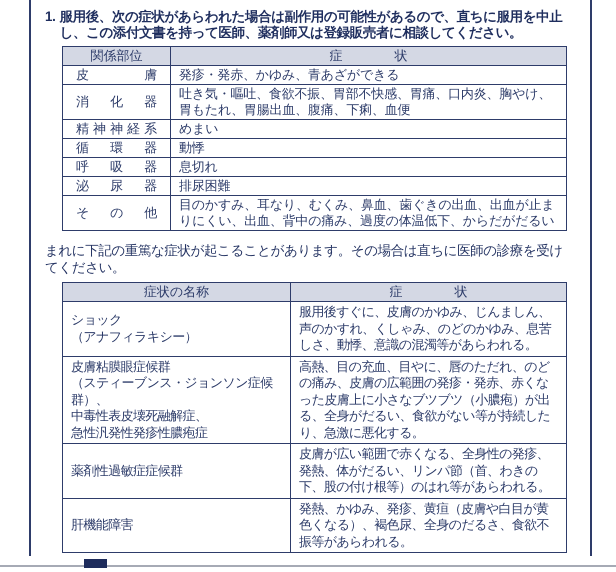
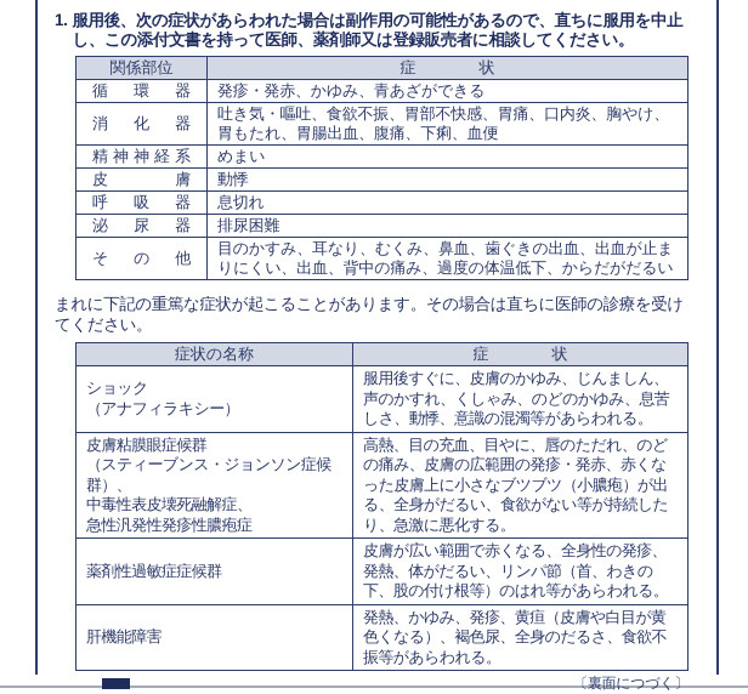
  1.
  服用後、次の症状があらわれた場合は副作用の可能性があるので、直ちに服用を中止し、この添付文書を持って医師、薬剤師又は登録販売者に相談してください。
  関係部位	症 状
- 皮膚	発疹・発赤、かゆみ、青あざができる
+ 循環器	発疹・発赤、かゆみ、青あざができる
  消化器	吐き気・嘔吐、食欲不振、胃部不快感、胃痛、口内炎、胸やけ、胃もたれ、胃腸出血、腹痛、下痢、血便
  精神神経系	めまい
- 循環器	動悸
+ 皮膚	動悸
  呼吸器	息切れ
  泌尿器	排尿困難
  その他	目のかすみ、耳なり、むくみ、鼻血、歯ぐきの出血、出血が止まりにくい、出血、背中の痛み、過度の体温低下、からだがだるい
  まれに下記の重篤な症状が起こることがあります。その場合は直ちに医師の診療を受けてください。
  症状の名称	症 状
  ショック （アナフィラキシー）	服用後すぐに、皮膚のかゆみ、じんましん、声のかすれ、くしゃみ、のどのかゆみ、息苦しさ、動悸、意識の混濁等があらわれる。
  皮膚粘膜眼症候群 （スティーブンス・ジョンソン症候群）、 中毒性表皮壊死融解症、 急性汎発性発疹性膿疱症	高熱、目の充血、目やに、唇のただれ、のどの痛み、皮膚の広範囲の発疹・発赤、赤くなった皮膚上に小さなブツブツ（小膿疱）が出る、全身がだるい、食欲がない等が持続したり、急激に悪化する。
  薬剤性過敏症症候群	皮膚が広い範囲で赤くなる、全身性の発疹、発熱、体がだるい、リンパ節（首、わきの下、股の付け根等）のはれ等があらわれる。
  肝機能障害	発熱、かゆみ、発疹、黄疸（皮膚や白目が黄色くなる）、褐色尿、全身のだるさ、食欲不振等があらわれる。
+ 〔裏面につづく〕
